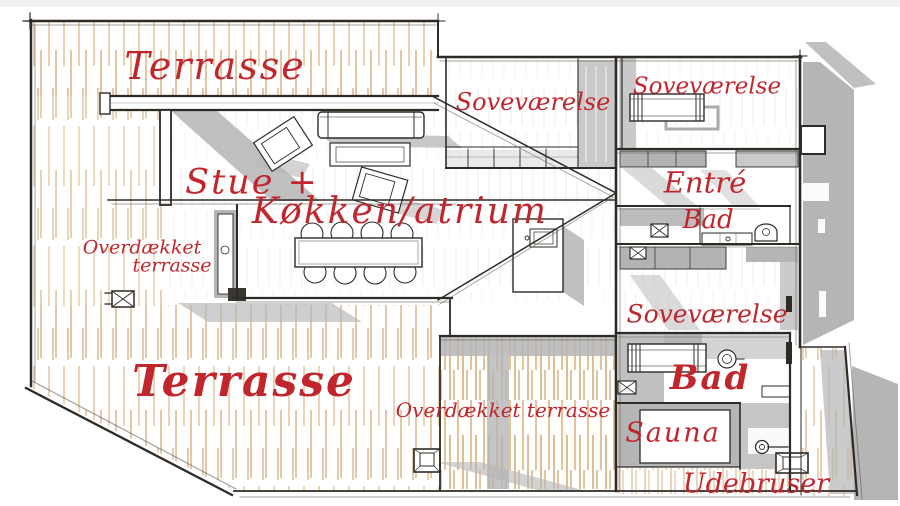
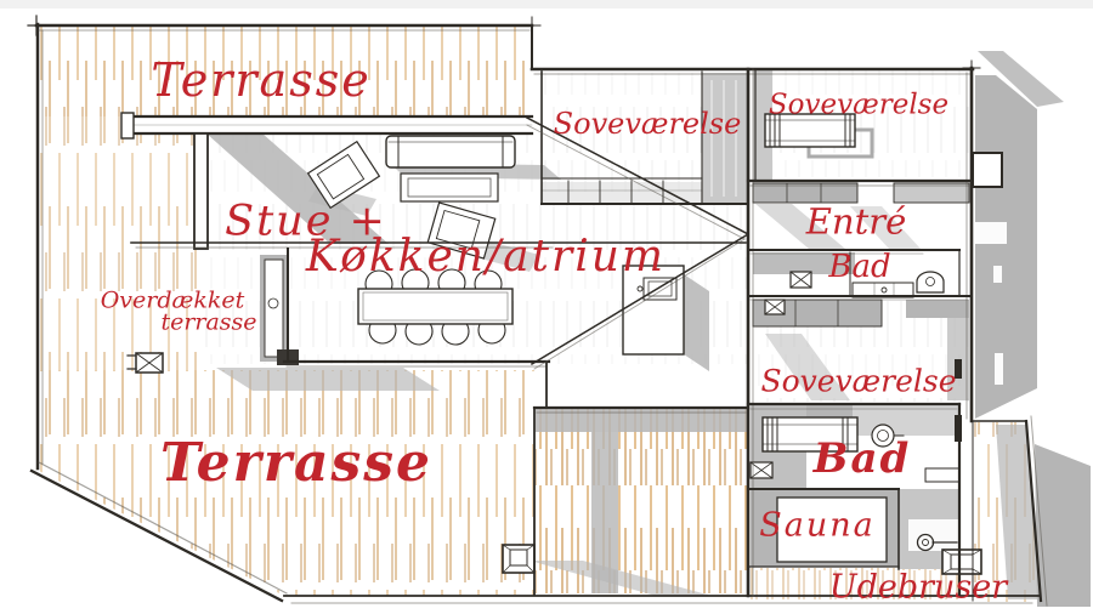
  Terrasse
  Soveværelse
  Soveværelse
  Stue +
  Køkken/atrium
  Overdækket
  terrasse
  Entré
  Bad
  Soveværelse
  Terrasse
  Bad
- Overdækket terrasse
  Sauna
  Udebruser
